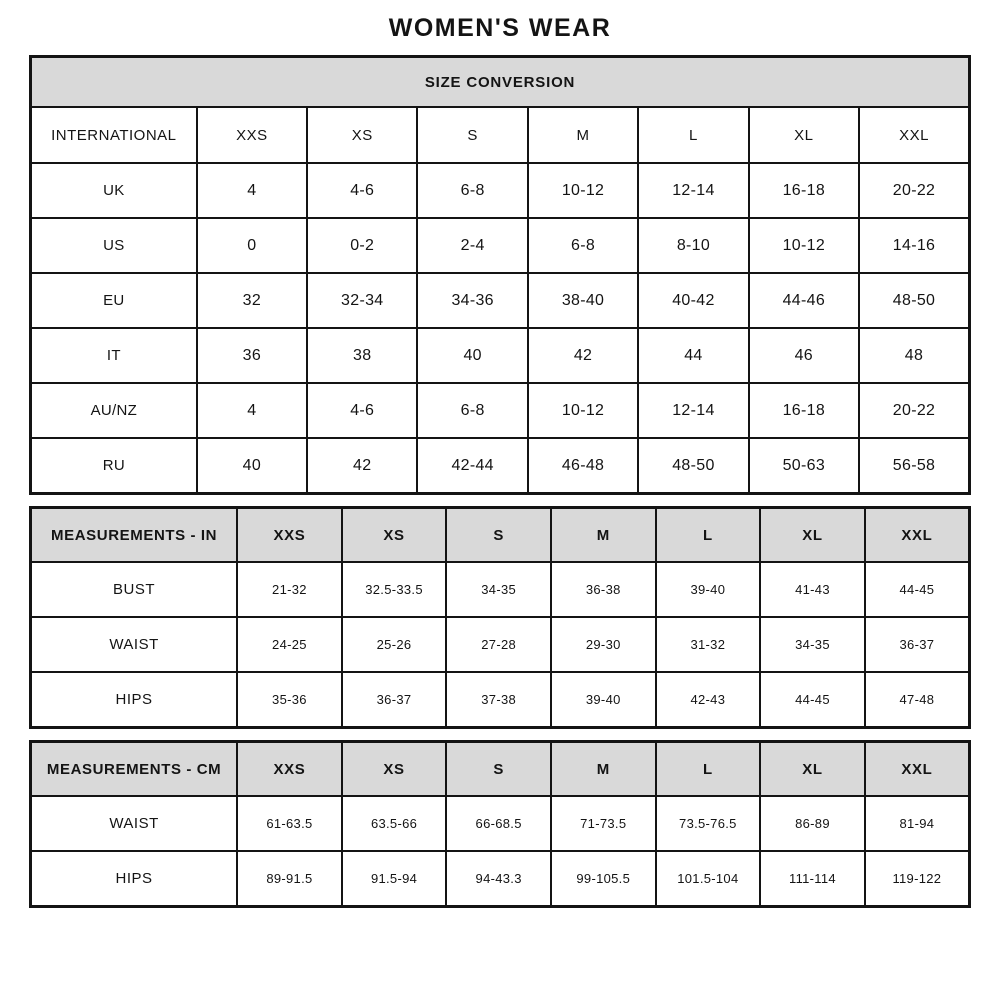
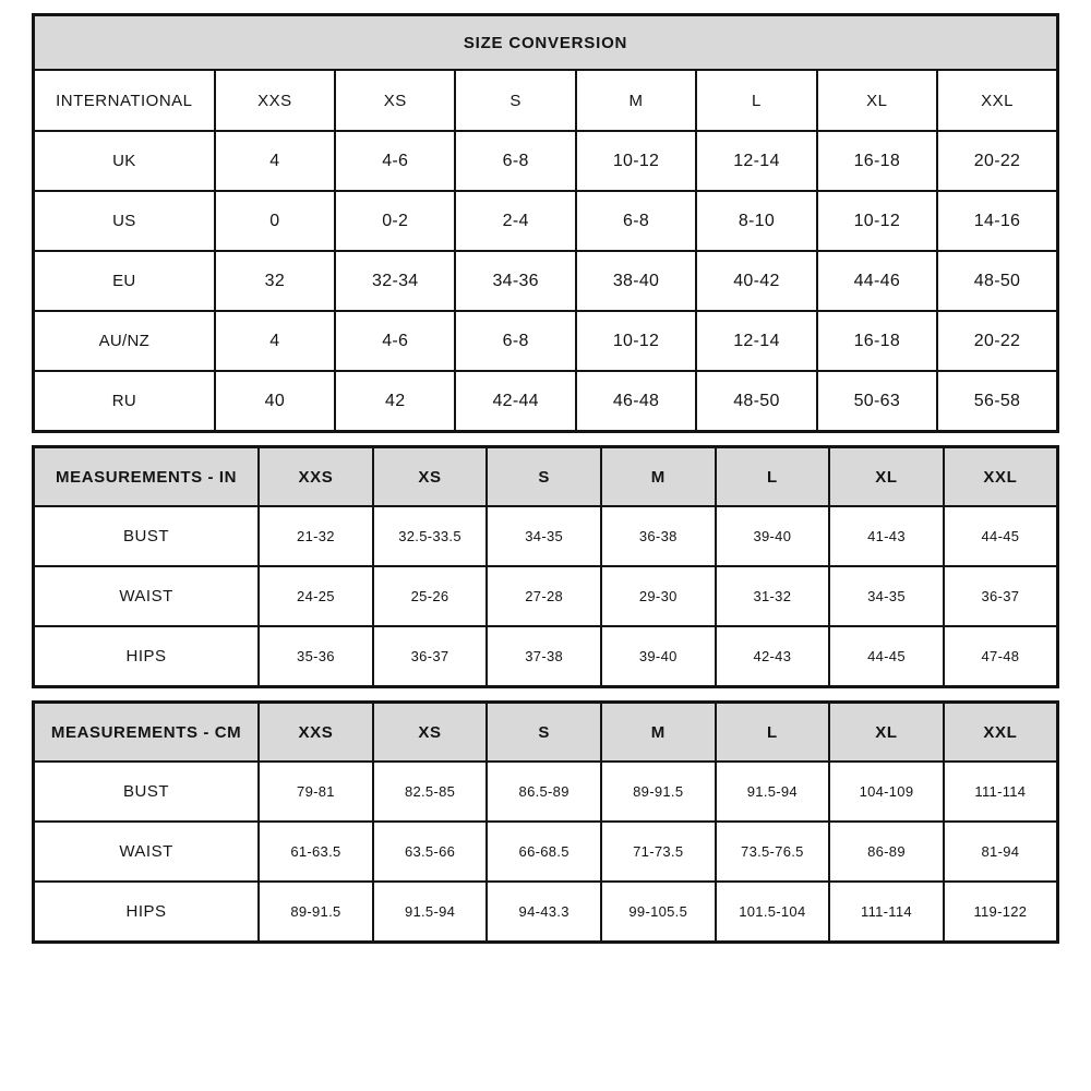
- WOMEN'S WEAR
  SIZE CONVERSION
  INTERNATIONAL	XXS	XS	S	M	L	XL	XXL
  UK	4	4-6	6-8	10-12	12-14	16-18	20-22
  US	0	0-2	2-4	6-8	8-10	10-12	14-16
  EU	32	32-34	34-36	38-40	40-42	44-46	48-50
- IT	36	38	40	42	44	46	48
  AU/NZ	4	4-6	6-8	10-12	12-14	16-18	20-22
  RU	40	42	42-44	46-48	48-50	50-63	56-58
  MEASUREMENTS - IN	XXS	XS	S	M	L	XL	XXL
  BUST	21-32	32.5-33.5	34-35	36-38	39-40	41-43	44-45
  WAIST	24-25	25-26	27-28	29-30	31-32	34-35	36-37
  HIPS	35-36	36-37	37-38	39-40	42-43	44-45	47-48
  MEASUREMENTS - CM	XXS	XS	S	M	L	XL	XXL
+ BUST	79-81	82.5-85	86.5-89	89-91.5	91.5-94	104-109	111-114
  WAIST	61-63.5	63.5-66	66-68.5	71-73.5	73.5-76.5	86-89	81-94
  HIPS	89-91.5	91.5-94	94-43.3	99-105.5	101.5-104	111-114	119-122
